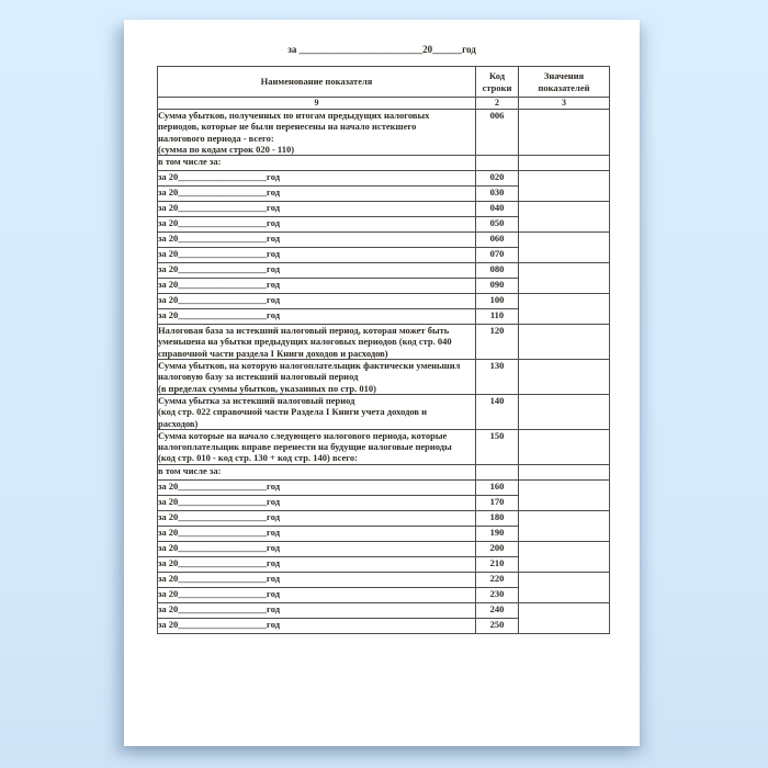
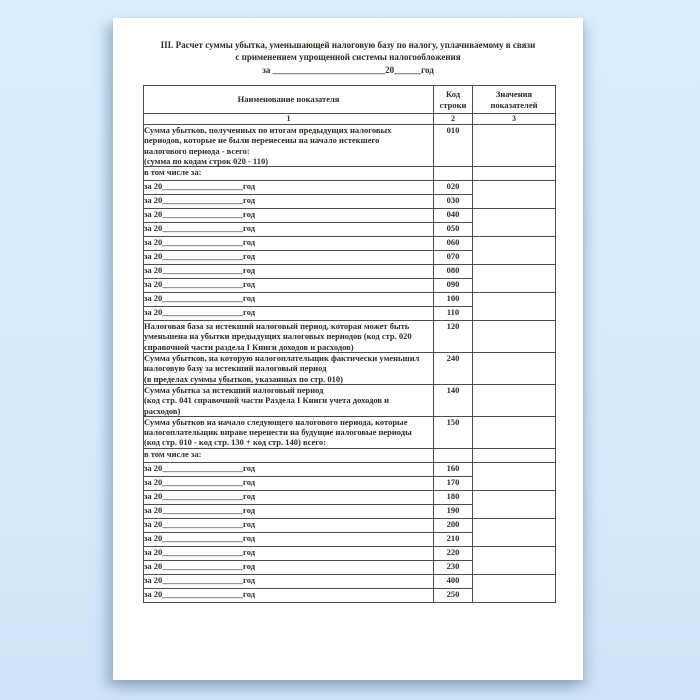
+ III. Расчет суммы убытка, уменьшающей налоговую базу по налогу, уплачиваемому в связи
+ с применением упрощенной системы налогообложения
  за _________________________20______год
  Наименование показателя	Код строки	Значения показателей
- 9	2	3
+ 1	2	3
- Сумма убытков, полученных по итогам предыдущих налоговых периодов, которые не были перенесены на начало истекшего налогового периода - всего: (сумма по кодам строк 020 - 110)	006
+ Сумма убытков, полученных по итогам предыдущих налоговых периодов, которые не были перенесены на начало истекшего налогового периода - всего: (сумма по кодам строк 020 - 110)	010
  в том числе за:
  за 20___________________год	020
  за 20___________________год	030
  за 20___________________год	040
  за 20___________________год	050
  за 20___________________год	060
  за 20___________________год	070
  за 20___________________год	080
  за 20___________________год	090
  за 20___________________год	100
  за 20___________________год	110
- Налоговая база за истекший налоговый период, которая может быть уменьшена на убытки предыдущих налоговых периодов (код стр. 040 справочной части раздела I Книги доходов и расходов)	120
+ Налоговая база за истекший налоговый период, которая может быть уменьшена на убытки предыдущих налоговых периодов (код стр. 020 справочной части раздела I Книги доходов и расходов)	120
- Сумма убытков, на которую налогоплательщик фактически уменьшил налоговую базу за истекший налоговый период (в пределах суммы убытков, указанных по стр. 010)	130
+ Сумма убытков, на которую налогоплательщик фактически уменьшил налоговую базу за истекший налоговый период (в пределах суммы убытков, указанных по стр. 010)	240
- Сумма убытка за истекший налоговый период (код стр. 022 справочной части Раздела I Книги учета доходов и расходов)	140
+ Сумма убытка за истекший налоговый период (код стр. 041 справочной части Раздела I Книги учета доходов и расходов)	140
- Сумма которые на начало следующего налогового периода, которые налогоплательщик вправе перенести на будущие налоговые периоды (код стр. 010 - код стр. 130 + код стр. 140) всего:	150
+ Сумма убытков на начало следующего налогового периода, которые налогоплательщик вправе перенести на будущие налоговые периоды (код стр. 010 - код стр. 130 + код стр. 140) всего:	150
  в том числе за:
  за 20___________________год	160
  за 20___________________год	170
  за 20___________________год	180
  за 20___________________год	190
  за 20___________________год	200
  за 20___________________год	210
  за 20___________________год	220
  за 20___________________год	230
- за 20___________________год	240
+ за 20___________________год	400
  за 20___________________год	250
